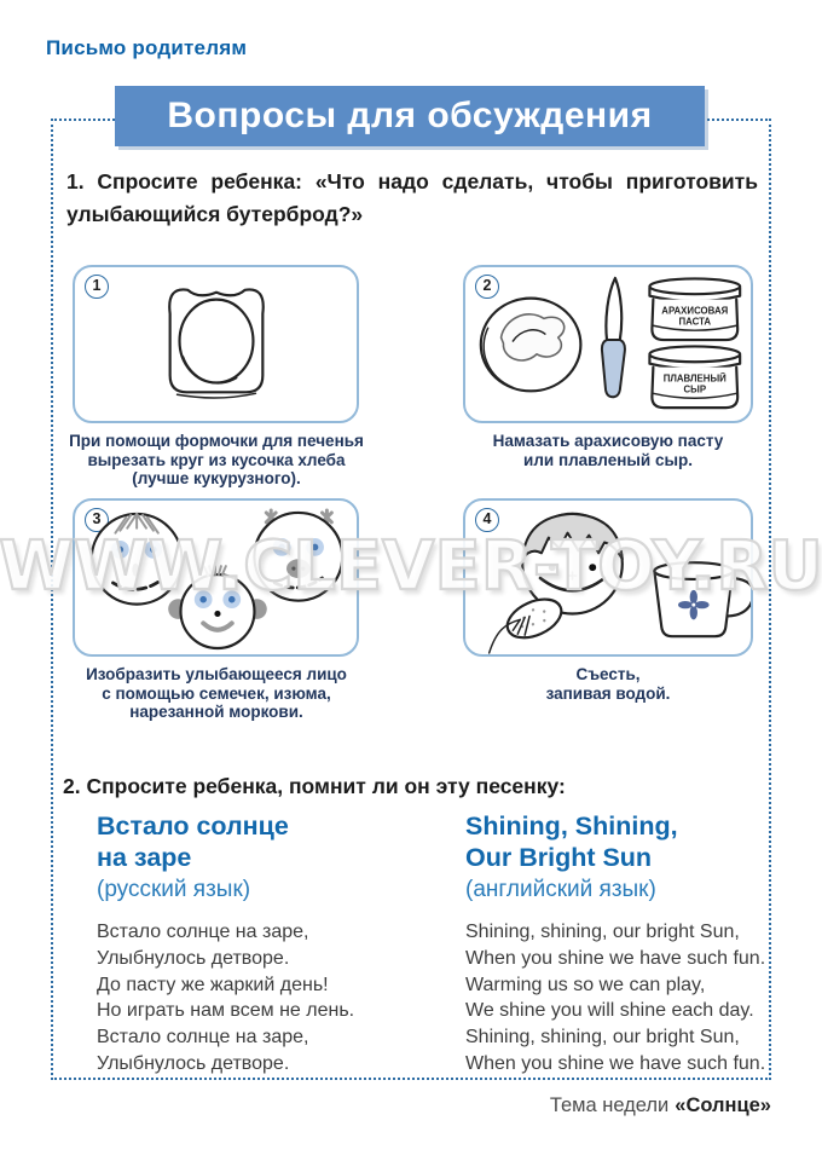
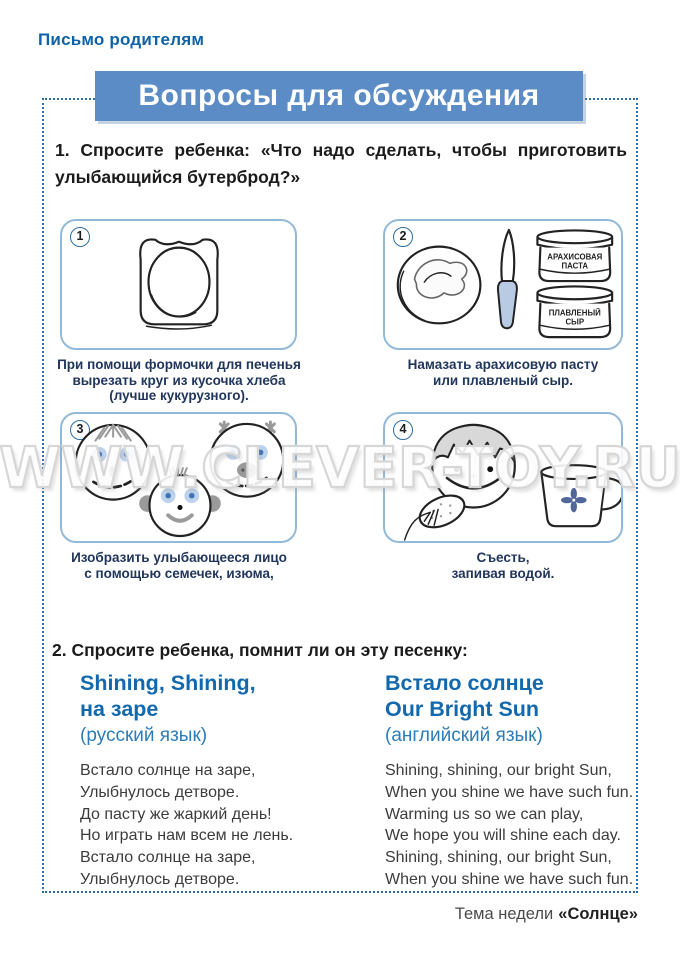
  Письмо родителям
  Вопросы для обсуждения
  1. Спросите ребенка: «Что надо сделать, чтобы приготовить улыбающийся бутерброд?»
  1
  При помощи формочки для печенья
  вырезать круг из кусочка хлеба
  (лучше кукурузного).
  2
  АРАХИСОВАЯ
  ПАСТА
  ПЛАВЛЕНЫЙ
  СЫР
  Намазать арахисовую пасту
  или плавленый сыр.
  3
  Изобразить улыбающееся лицо
  с помощью семечек, изюма,
- нарезанной моркови.
  4
  Съесть,
  запивая водой.
  WWW.CLEVER-TOY.RU
  2. Спросите ребенка, помнит ли он эту песенку:
- Встало солнце
+ Shining, Shining,
  на заре
  (русский язык)
  Встало солнце на заре,
  Улыбнулось детворе.
  До пасту же жаркий день!
  Но играть нам всем не лень.
  Встало солнце на заре,
  Улыбнулось детворе.
- Shining, Shining,
+ Встало солнце
  Our Bright Sun
  (английский язык)
  Shining, shining, our bright Sun,
  When you shine we have such fun.
  Warming us so we can play,
- We shine you will shine each day.
+ We hope you will shine each day.
  Shining, shining, our bright Sun,
  When you shine we have such fun.
  Тема недели «Солнце»
